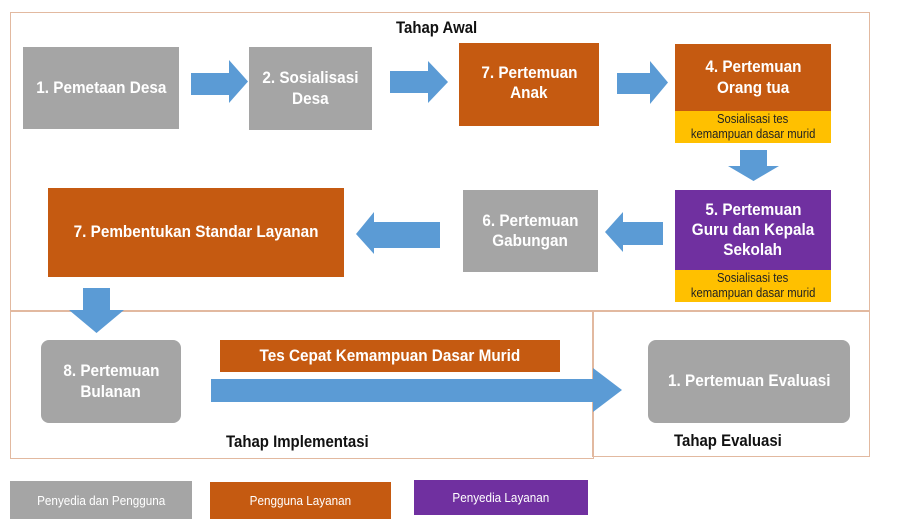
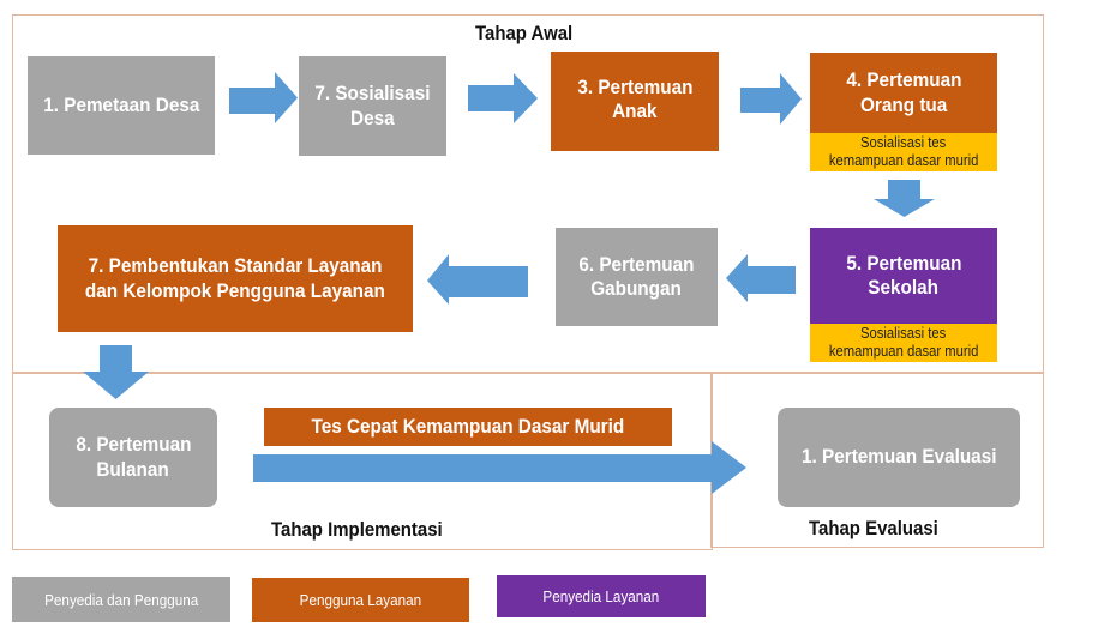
  Tahap Awal
  Tahap Implementasi
  Tahap Evaluasi
  1. Pemetaan Desa
- 2. Sosialisasi
+ 7. Sosialisasi
  Desa
- 7. Pertemuan
+ 3. Pertemuan
  Anak
  4. Pertemuan
  Orang tua
  Sosialisasi tes
  kemampuan dasar murid
  5. Pertemuan
- Guru dan Kepala
  Sekolah
  Sosialisasi tes
  kemampuan dasar murid
  6. Pertemuan
  Gabungan
  7. Pembentukan Standar Layanan
+ dan Kelompok Pengguna Layanan
  8. Pertemuan
  Bulanan
  Tes Cepat Kemampuan Dasar Murid
  1. Pertemuan Evaluasi
  Penyedia dan Pengguna
  Pengguna Layanan
  Penyedia Layanan
